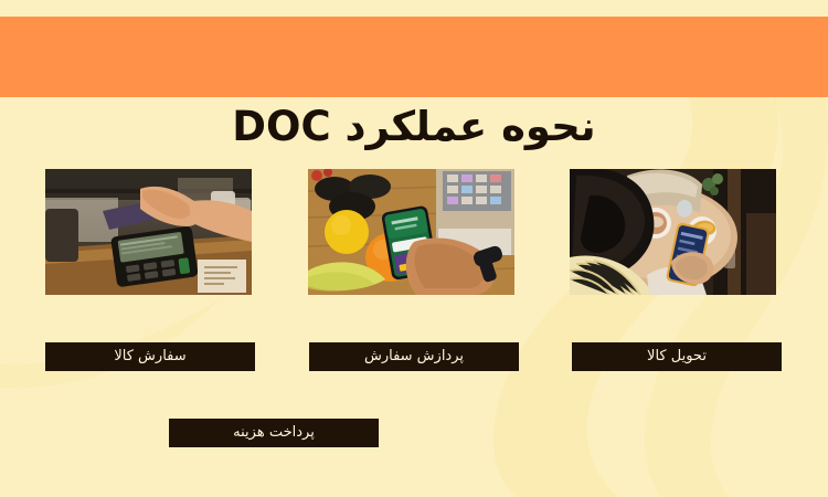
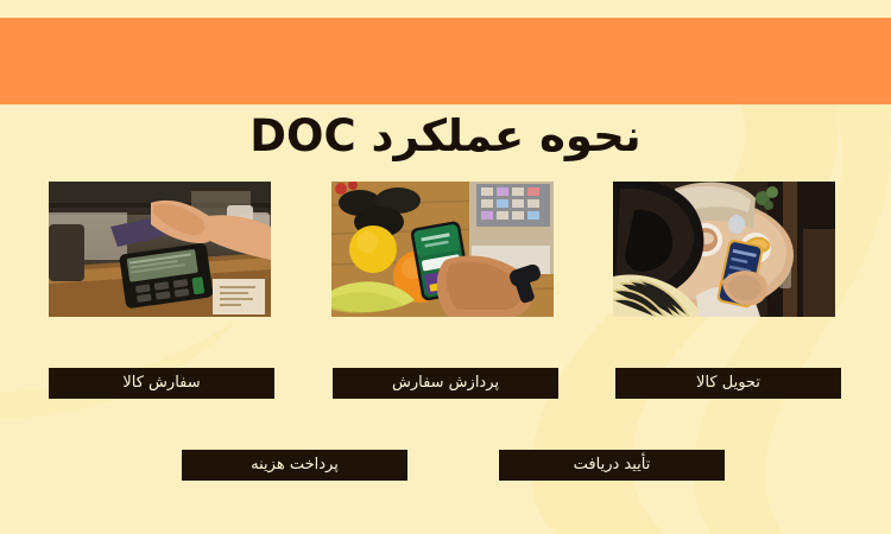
  نحوه عملکرد COD
  سفارش کالا
  پردازش سفارش
  تحویل کالا
  پرداخت هزینه
+ تأیید دریافت
